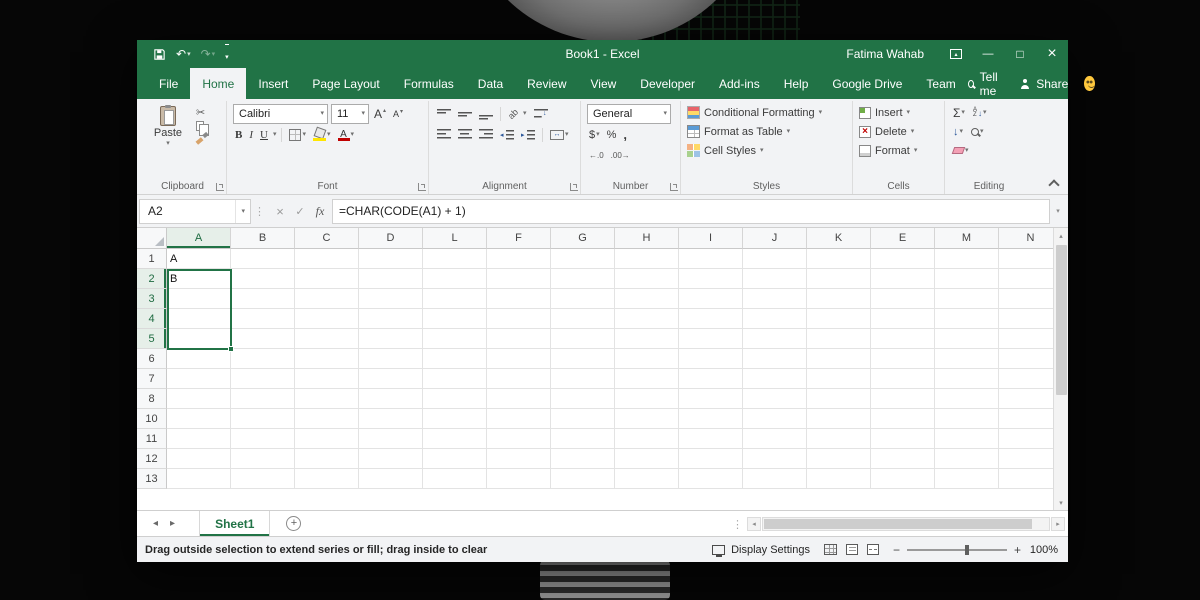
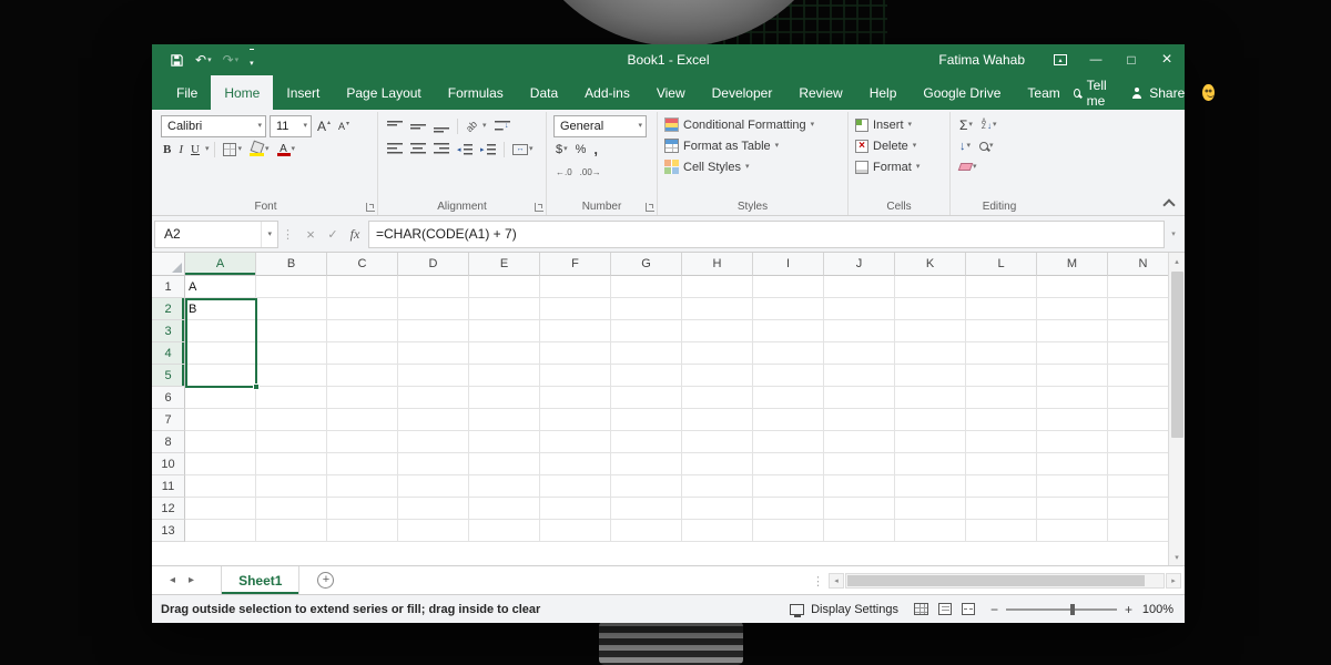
  Book1 - Excel
  Fatima Wahab
  File
  Home
  Insert
  Page Layout
  Formulas
  Data
- Review
+ Add-ins
  View
  Developer
- Add-ins
+ Review
  Help
  Google Drive
  Team
  Tell me
  Share
- Paste
- Clipboard
  Calibri
  11
  Font
  Alignment
  General
  Number
  Conditional Formatting
  Format as Table
  Cell Styles
  Styles
  Insert
  Delete
  Format
  Cells
  Editing
  A2
- =CHAR(CODE(A1) + 1)
+ =CHAR(CODE(A1) + 7)
  A
  B
  C
  D
- L
+ E
  F
  G
  H
  I
  J
  K
- E
+ L
  M
  N
  1
  A
  2
  B
  3
  4
  5
  6
  7
  8
  10
  11
  12
  13
  ◂
  ▸
  Sheet1
  Drag outside selection to extend series or fill; drag inside to clear
  Display Settings
  100%
